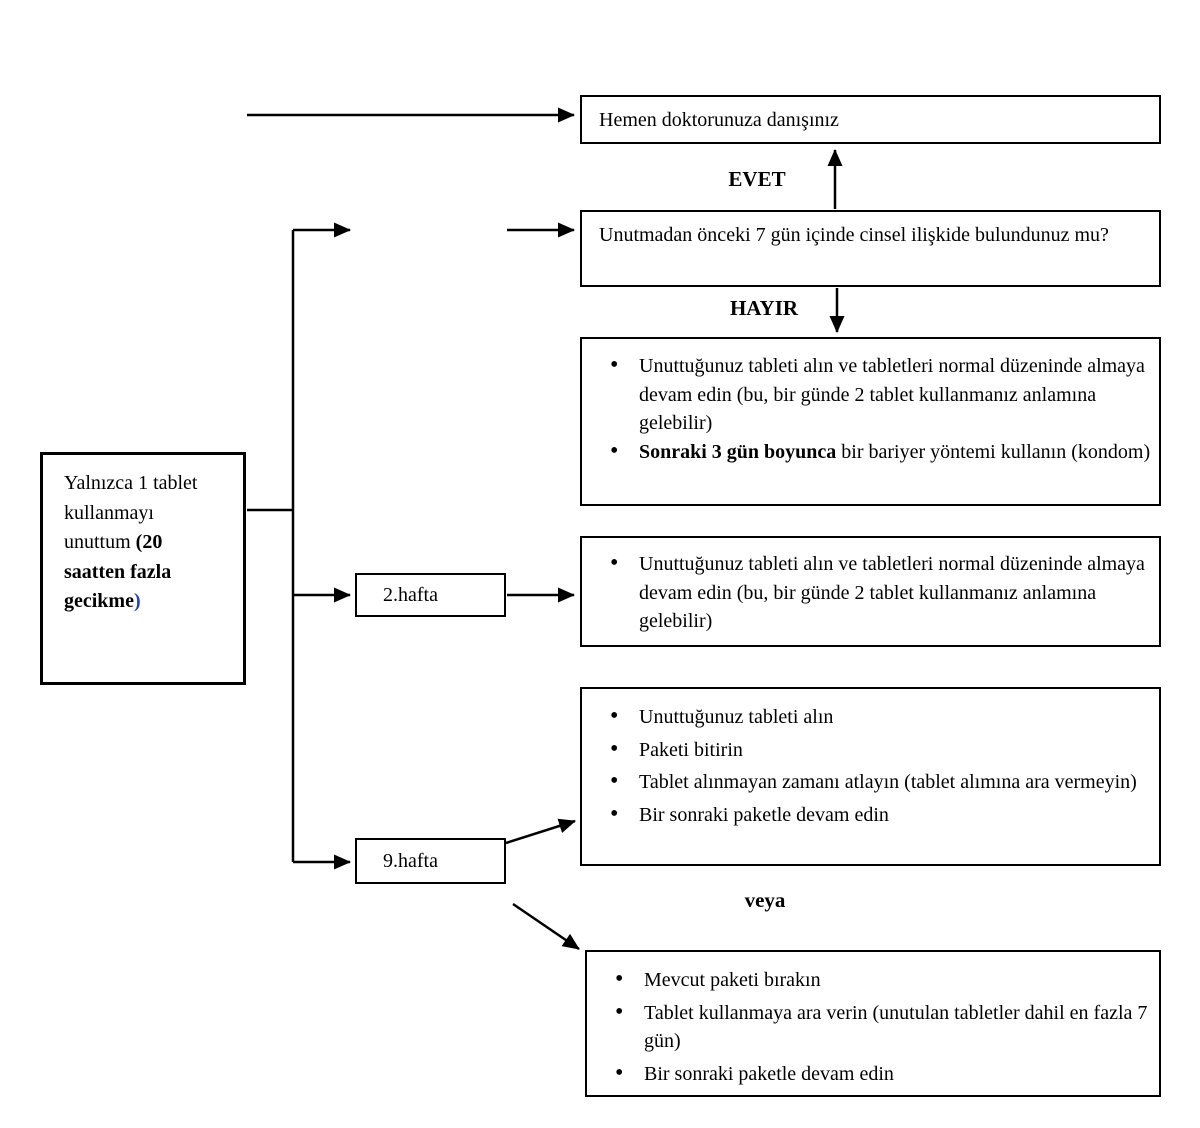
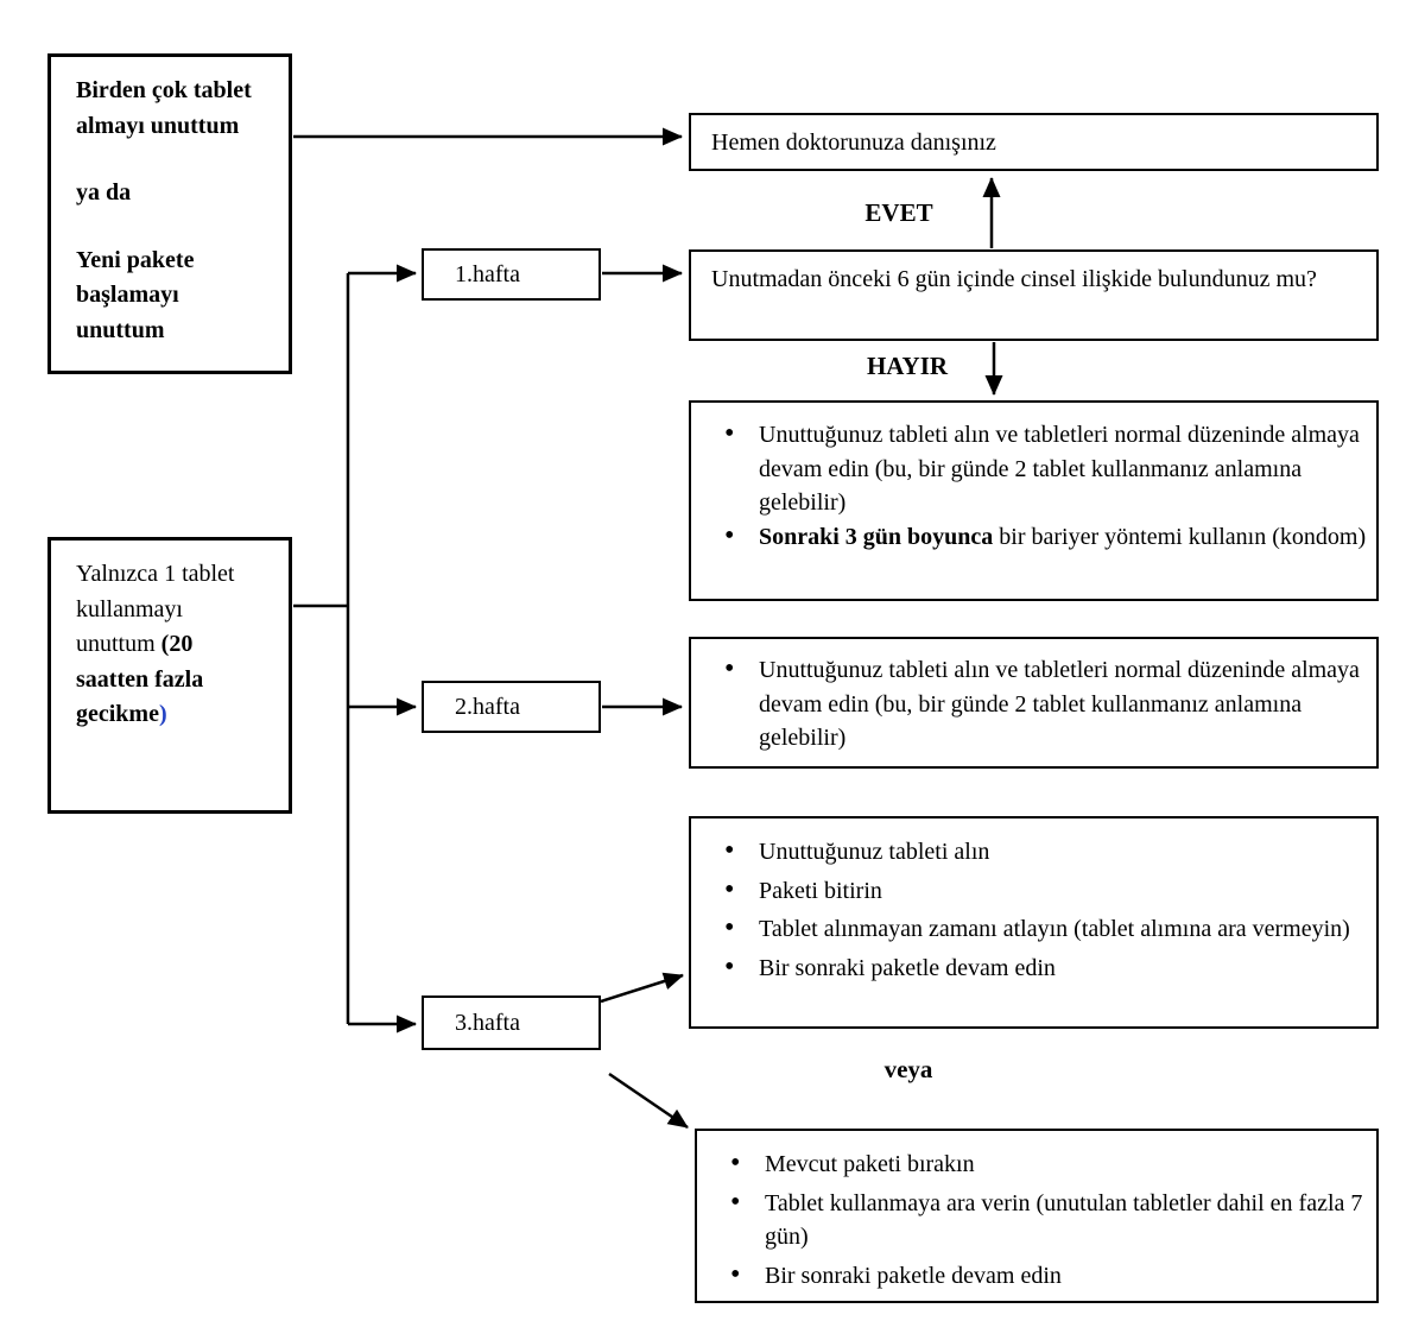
+ Birden çok tablet almayı unuttum
+ ya da
+ Yeni pakete başlamayı unuttum
  Yalnızca 1 tablet kullanmayı unuttum (20 saatten fazla gecikme)
+ 1.hafta
  2.hafta
- 9.hafta
+ 3.hafta
  Hemen doktorunuza danışınız
- Unutmadan önceki 7 gün içinde cinsel ilişkide bulundunuz mu?
+ Unutmadan önceki 6 gün içinde cinsel ilişkide bulundunuz mu?
  Unuttuğunuz tableti alın ve tabletleri normal düzeninde almaya devam edin (bu, bir günde 2 tablet kullanmanız anlamına gelebilir)
  Sonraki 3 gün boyunca bir bariyer yöntemi kullanın (kondom)
  Unuttuğunuz tableti alın ve tabletleri normal düzeninde almaya devam edin (bu, bir günde 2 tablet kullanmanız anlamına gelebilir)
  Unuttuğunuz tableti alın
  Paketi bitirin
  Tablet alınmayan zamanı atlayın (tablet alımına ara vermeyin)
  Bir sonraki paketle devam edin
  Mevcut paketi bırakın
  Tablet kullanmaya ara verin (unutulan tabletler dahil en fazla 7 gün)
  Bir sonraki paketle devam edin
  EVET
  HAYIR
  veya
